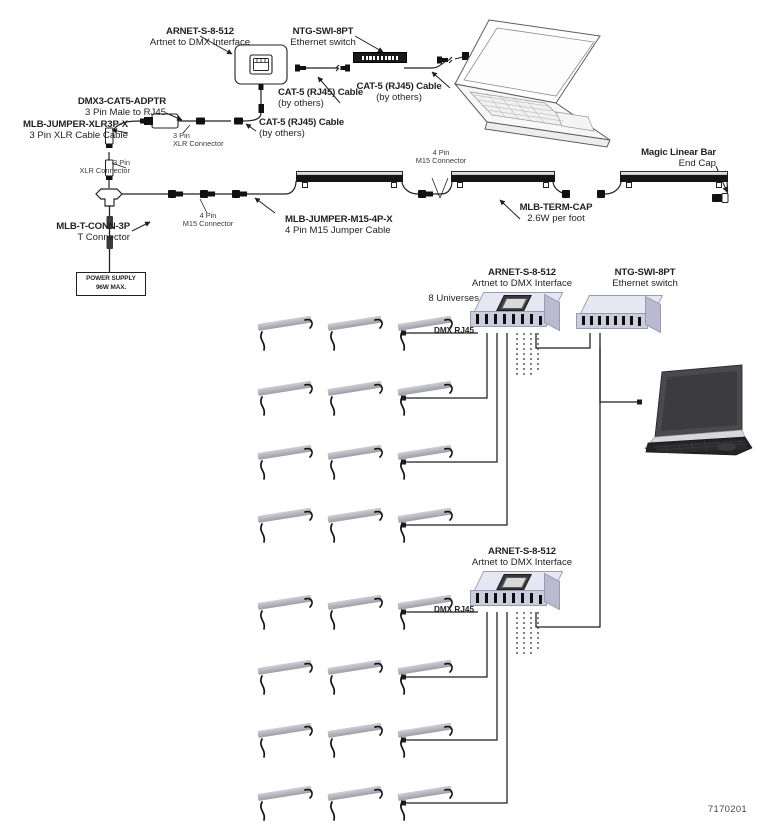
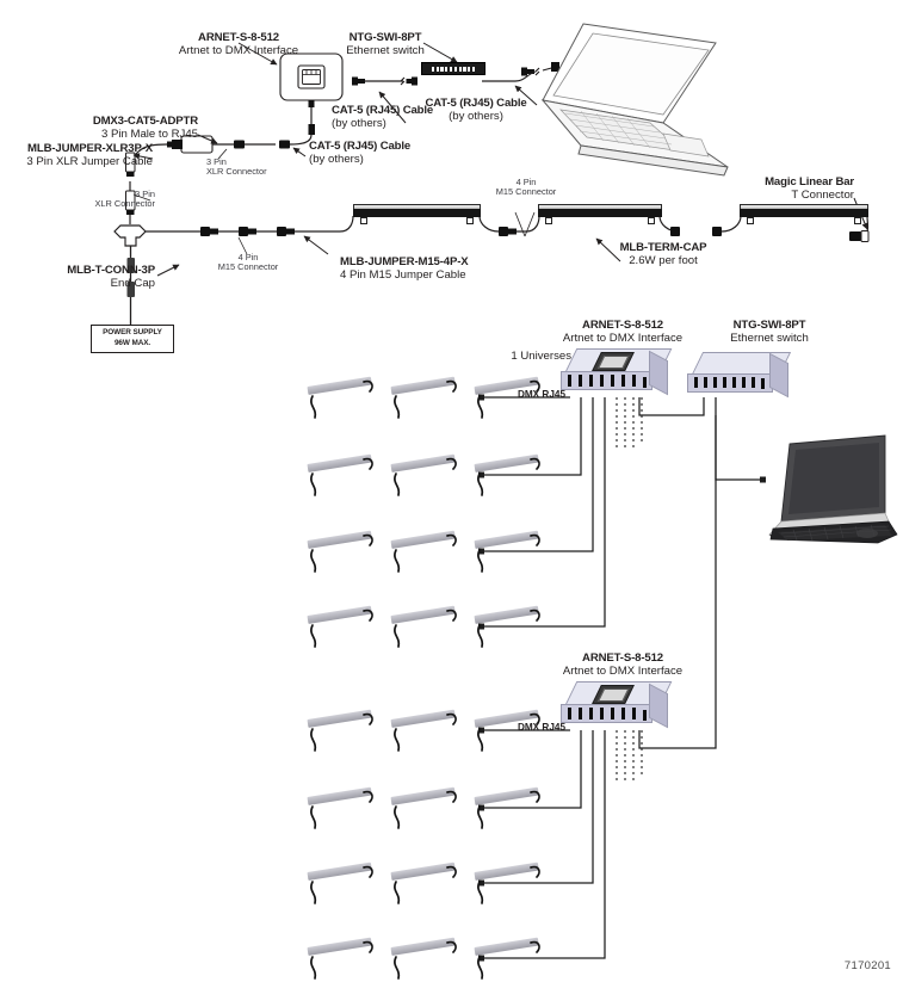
  ARNET-S-8-512
  Artnet to DMX Interface
  NTG-SWI-8PT
  Ethernet switch
  CAT-5 (RJ45) Cable
  (by others)
  CAT-5 (RJ45) Cable
  (by others)
  CAT-5 (RJ45) Cable
  (by others)
  DMX3-CAT5-ADPTR
  3 Pin Male to RJ45
  MLB-JUMPER-XLR3P-X
- 3 Pin XLR Cable Cable
+ 3 Pin XLR Jumper Cable
  MLB-T-CONN-3P
- T Connector
+ End Cap
  MLB-JUMPER-M15-4P-X
  4 Pin M15 Jumper Cable
  MLB-TERM-CAP
  2.6W per foot
  Magic Linear Bar
- End Cap
+ T Connector
  3 Pin
  XLR Connector
  3 Pin
  XLR Connector
  4 Pin
  M15 Connector
  4 Pin
  M15 Connector
  ARNET-S-8-512
  Artnet to DMX Interface
  NTG-SWI-8PT
  Ethernet switch
  ARNET-S-8-512
  Artnet to DMX Interface
- 8 Universes
+ 1 Universes
  DMX RJ45
  DMX RJ45
  7170201
